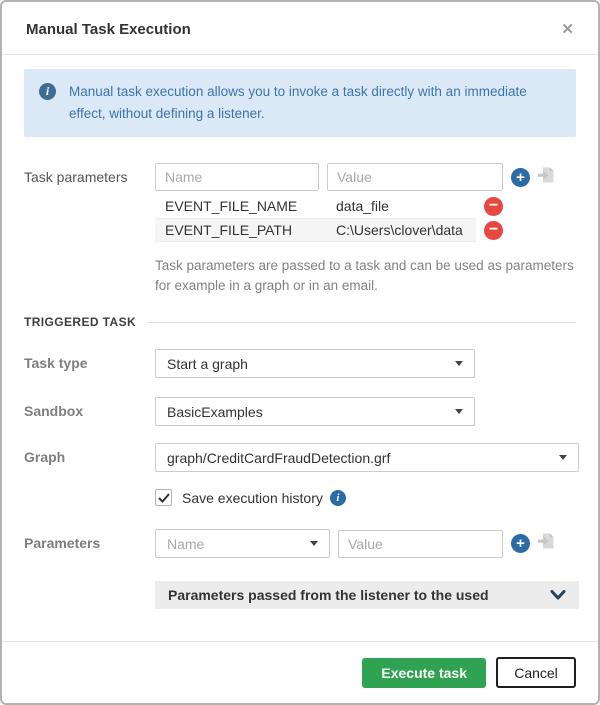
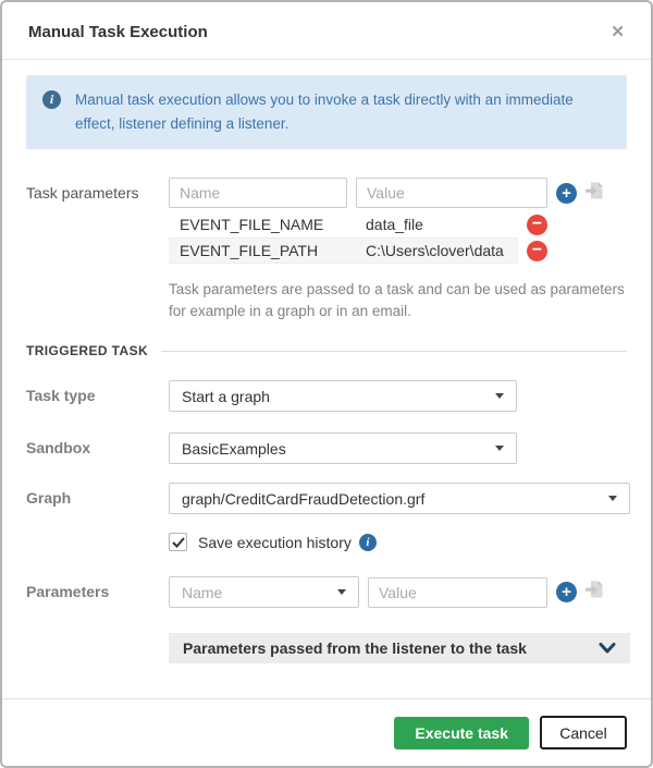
  Manual Task Execution
  ✕
  i
- Manual task execution allows you to invoke a task directly with an immediate effect, without defining a listener.
+ Manual task execution allows you to invoke a task directly with an immediate effect, listener defining a listener.
  Task parameters
  Name
  Value
  +
  EVENT_FILE_NAME
  data_file
  −
  EVENT_FILE_PATH
  C:\Users\clover\data
  −
  Task parameters are passed to a task and can be used as parameters for example in a graph or in an email.
  TRIGGERED TASK
  Task type
  Start a graph
  Sandbox
  BasicExamples
  Graph
  graph/CreditCardFraudDetection.grf
  Save execution history
  i
  Parameters
  Name
  Value
  +
- Parameters passed from the listener to the used
+ Parameters passed from the listener to the task
  Execute task
  Cancel
